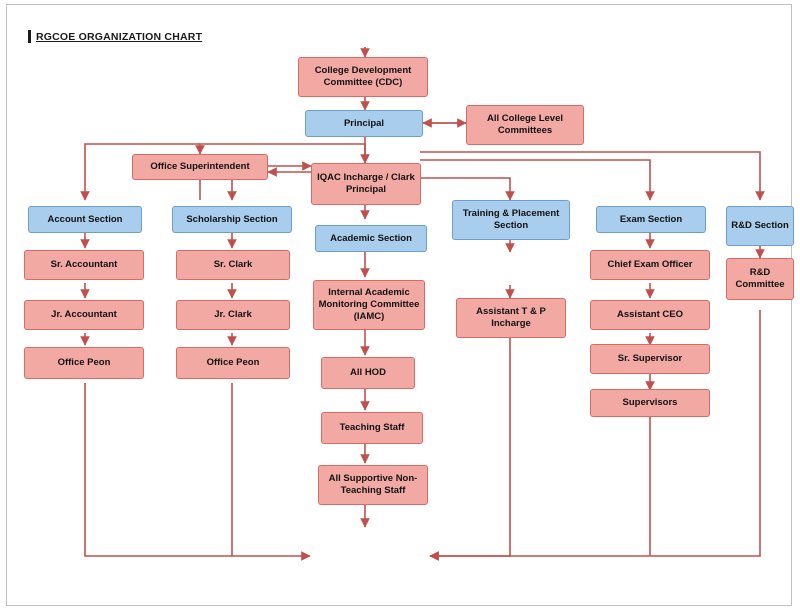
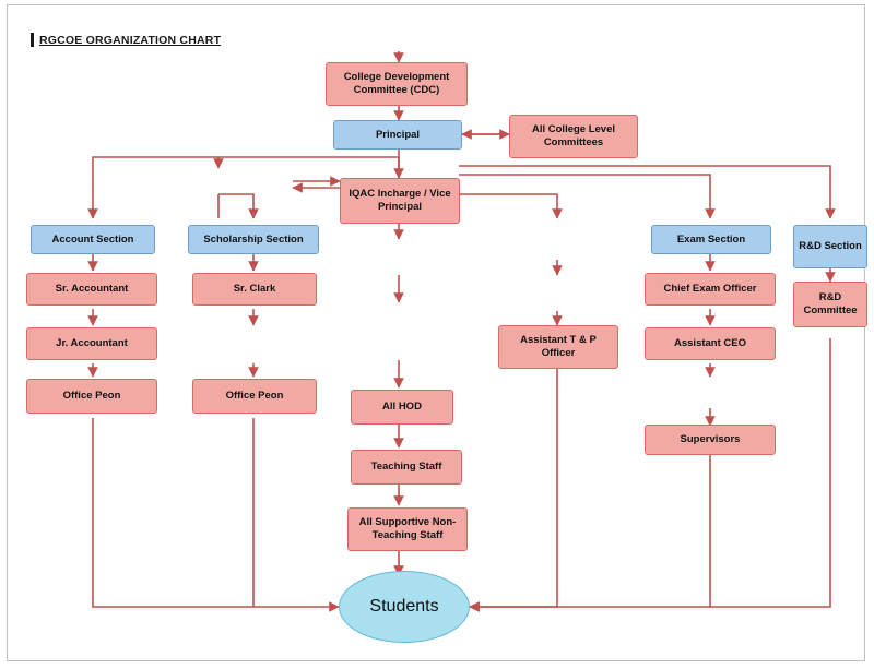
  RGCOE ORGANIZATION CHART
  College Development Committee (CDC)
  Principal
  All College Level Committees
- Office Superintendent
- IQAC Incharge / Clark Principal
+ IQAC Incharge / Vice Principal
  Account Section
  Scholarship Section
- Academic Section
- Training & Placement Section
  Exam Section
  R&D Section
  Sr. Accountant
  Jr. Accountant
  Office Peon
  Sr. Clark
- Jr. Clark
  Office Peon
- Internal Academic Monitoring Committee (IAMC)
  All HOD
  Teaching Staff
  All Supportive Non-Teaching Staff
- Assistant T & P Incharge
+ Assistant T & P Officer
  Chief Exam Officer
  Assistant CEO
- Sr. Supervisor
  Supervisors
  R&D Committee
+ Students
